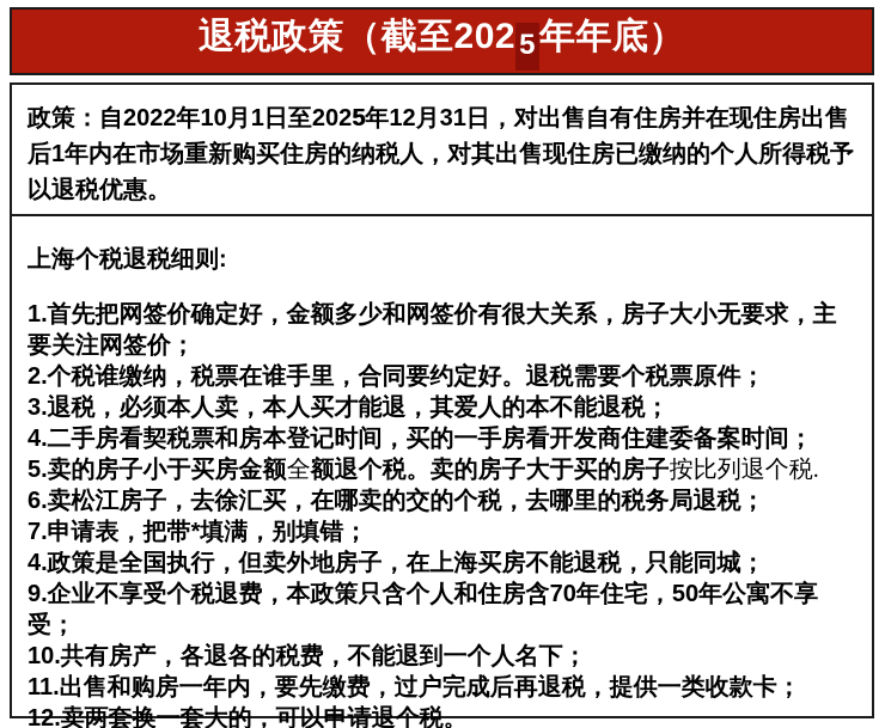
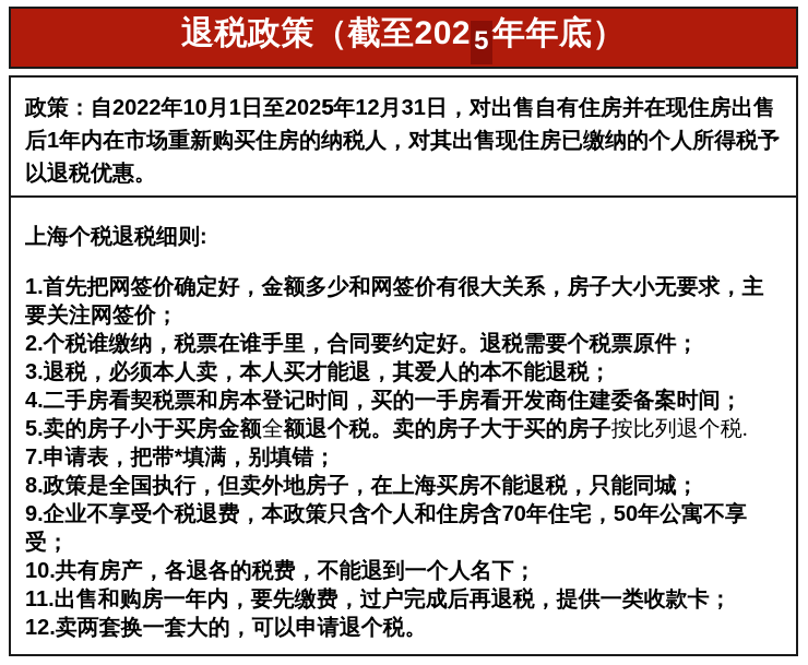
  退税政策（截至2025年年底）
  政策：自2022年10月1日至2025年12月31日，对出售自有住房并在现住房出售后1年内在市场重新购买住房的纳税人，对其出售现住房已缴纳的个人所得税予以退税优惠。
  上海个税退税细则:
  1.首先把网签价确定好，金额多少和网签价有很大关系，房子大小无要求，主要关注网签价；
  2.个税谁缴纳，税票在谁手里，合同要约定好。退税需要个税票原件；
  3.退税，必须本人卖，本人买才能退，其爱人的本不能退税；
  4.二手房看契税票和房本登记时间，买的一手房看开发商住建委备案时间；
  5.卖的房子小于买房金额全额退个税。卖的房子大于买的房子按比列退个税.
- 6.卖松江房子，去徐汇买，在哪卖的交的个税，去哪里的税务局退税；
  7.申请表，把带*填满，别填错；
- 4.政策是全国执行，但卖外地房子，在上海买房不能退税，只能同城；
+ 8.政策是全国执行，但卖外地房子，在上海买房不能退税，只能同城；
  9.企业不享受个税退费，本政策只含个人和住房含70年住宅，50年公寓不享受；
  10.共有房产，各退各的税费，不能退到一个人名下；
  11.出售和购房一年内，要先缴费，过户完成后再退税，提供一类收款卡；
  12.卖两套换一套大的，可以申请退个税。
